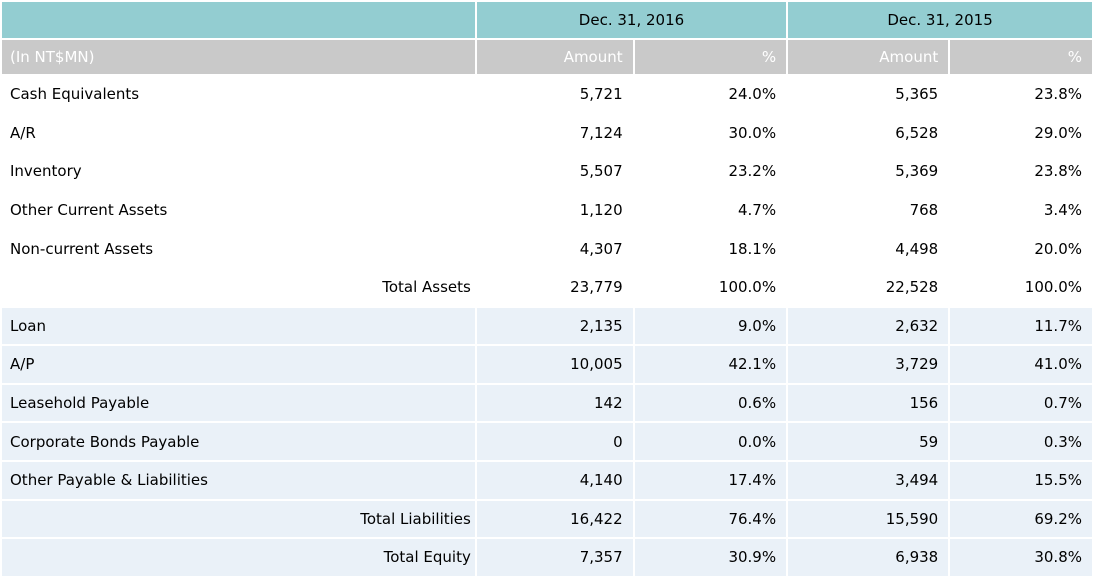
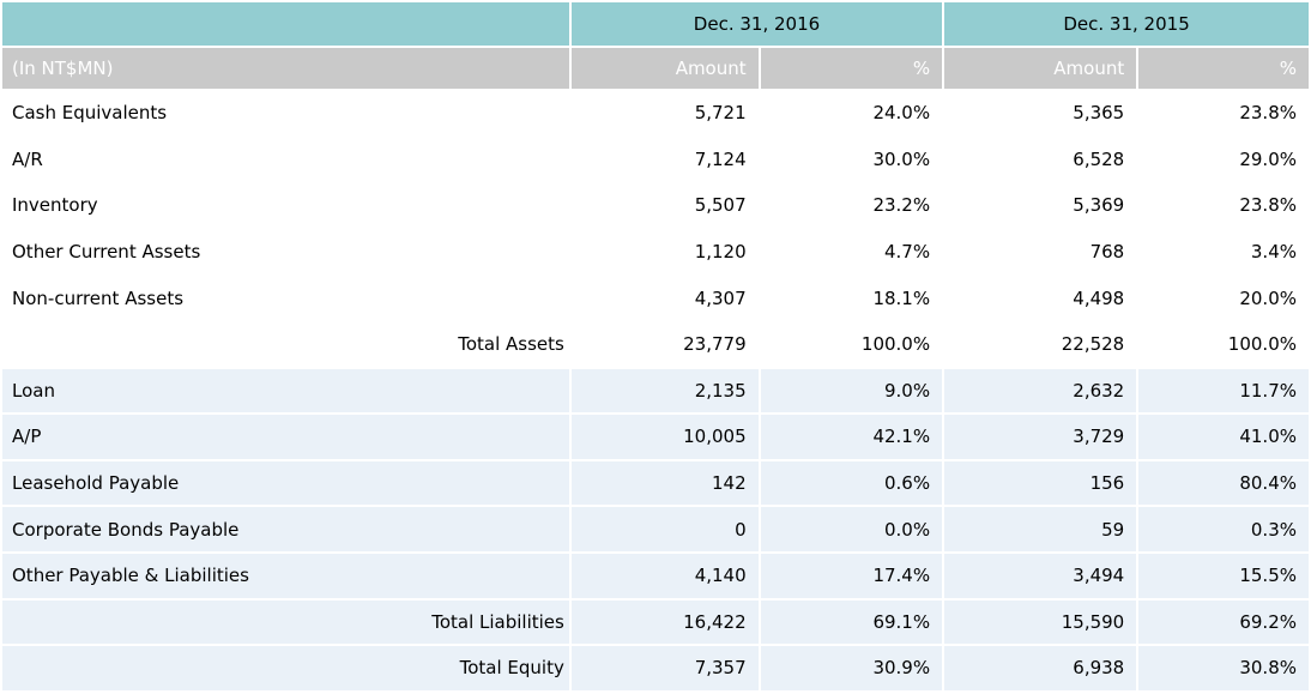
  	Dec. 31, 2016	Dec. 31, 2015
  (In NT$MN)	Amount	%	Amount	%
  Cash Equivalents	5,721	24.0%	5,365	23.8%
  A/R	7,124	30.0%	6,528	29.0%
  Inventory	5,507	23.2%	5,369	23.8%
  Other Current Assets	1,120	4.7%	768	3.4%
  Non-current Assets	4,307	18.1%	4,498	20.0%
  Total Assets	23,779	100.0%	22,528	100.0%
  Loan	2,135	9.0%	2,632	11.7%
  A/P	10,005	42.1%	3,729	41.0%
- Leasehold Payable	142	0.6%	156	0.7%
+ Leasehold Payable	142	0.6%	156	80.4%
  Corporate Bonds Payable	0	0.0%	59	0.3%
  Other Payable & Liabilities	4,140	17.4%	3,494	15.5%
- Total Liabilities	16,422	76.4%	15,590	69.2%
+ Total Liabilities	16,422	69.1%	15,590	69.2%
  Total Equity	7,357	30.9%	6,938	30.8%
